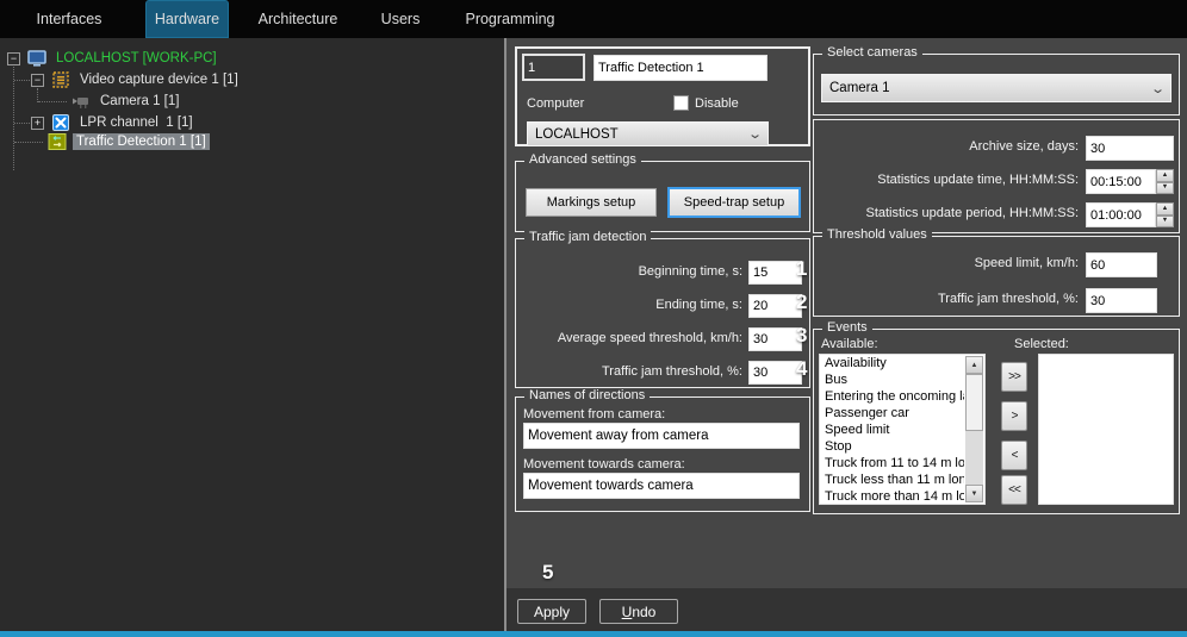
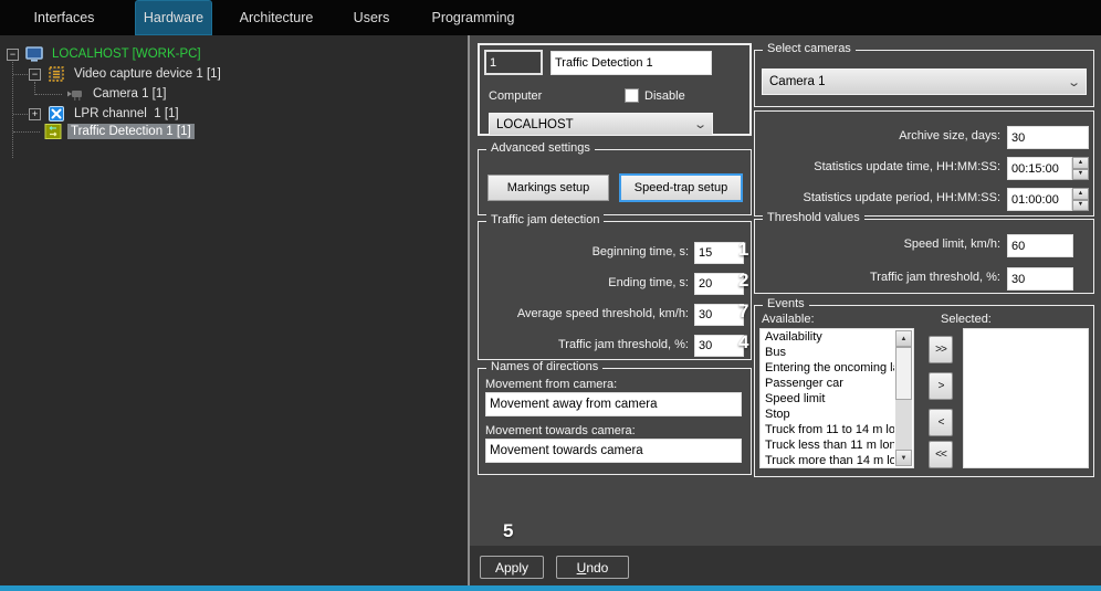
  Interfaces
  Hardware
  Architecture
  Users
  Programming
  −
  LOCALHOST [WORK-PC]
  −
  Video capture device 1 [1]
  Camera 1 [1]
  +
  LPR channel 1 [1]
  Traffic Detection 1 [1]
  1
  Traffic Detection 1
  Computer
  Disable
  LOCALHOST
  ⌄
  Advanced settings
  Markings setup
  Speed-trap setup
  Traffic jam detection
  Beginning time, s:
  15
  Ending time, s:
  20
  Average speed threshold, km/h:
  30
  Traffic jam threshold, %:
  30
  1
  2
- 3
+ 7
  4
  Names of directions
  Movement from camera:
  Movement away from camera
  Movement towards camera:
  Movement towards camera
  Select cameras
  Camera 1
  ⌄
  Archive size, days:
  30
  Statistics update time, HH:MM:SS:
  00:15:00
  Statistics update period, HH:MM:SS:
  01:00:00
  Threshold values
  Speed limit, km/h:
  60
  Traffic jam threshold, %:
  30
  Events
  Available:
  Selected:
  Availability
  Bus
  Entering the oncoming l
  Passenger car
  Speed limit
  Stop
  Truck from 11 to 14 m lo
  Truck less than 11 m lon
  Truck more than 14 m lo
  >>
  >
  <
  <<
  5
  Apply
  U
  ndo
